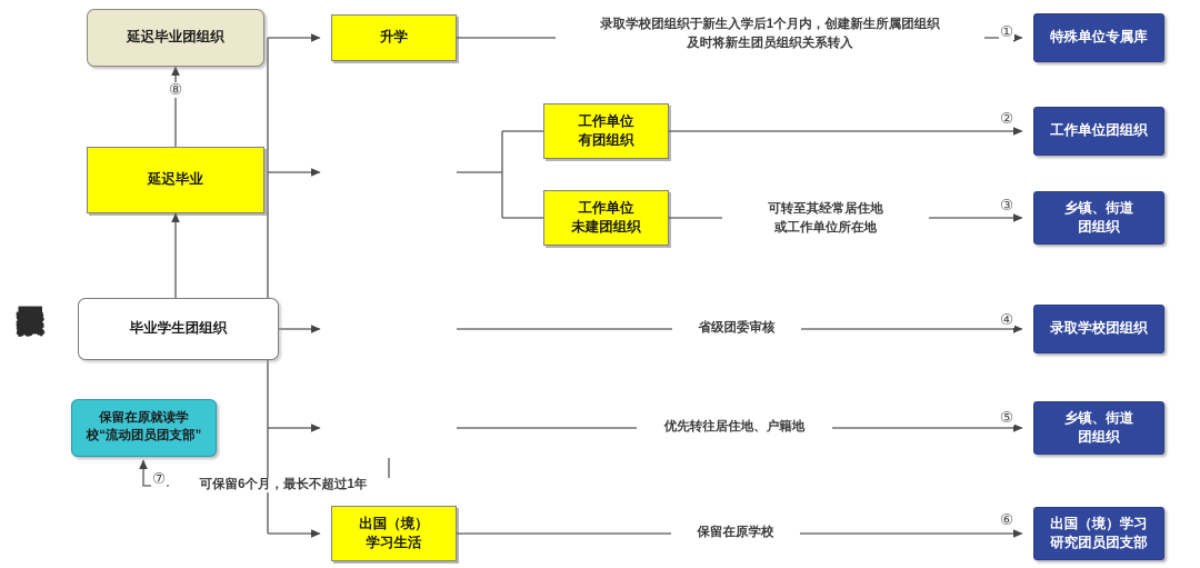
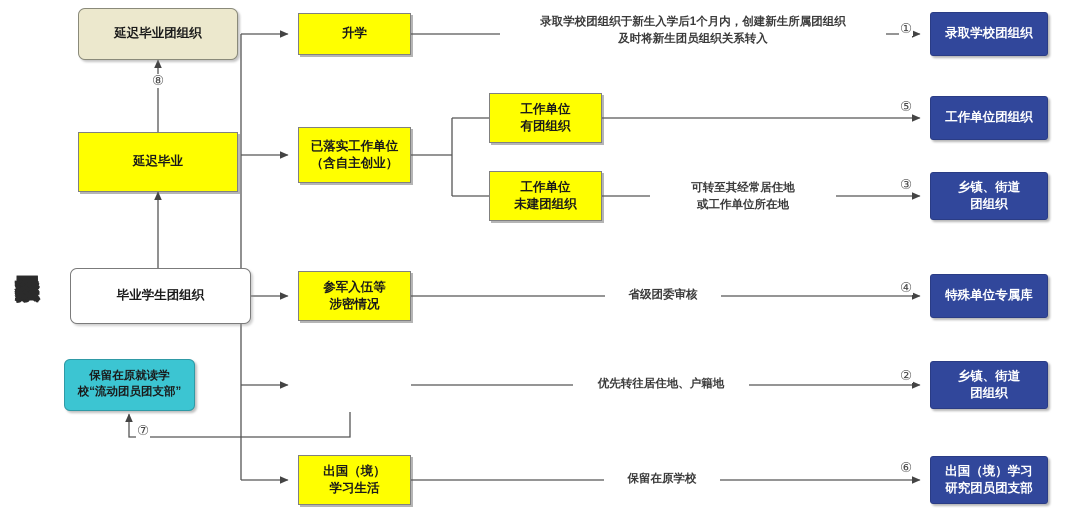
  延迟毕业团组织
  延迟毕业
  毕业学生团组织
  保留在原就读学
  校“流动团员团支部”
  升学
+ 已落实工作单位
+ （含自主创业）
  工作单位
  有团组织
  工作单位
  未建团组织
+ 参军入伍等
+ 涉密情况
  出国（境）
  学习生活
- 特殊单位专属库
+ 录取学校团组织
  工作单位团组织
  乡镇、街道
  团组织
- 录取学校团组织
+ 特殊单位专属库
  乡镇、街道
  团组织
  出国（境）学习
  研究团员团支部
  录取学校团组织于新生入学后1个月内，创建新生所属团组织
  及时将新生团员组织关系转入
  可转至其经常居住地
  或工作单位所在地
  省级团委审核
  优先转往居住地、户籍地
  保留在原学校
- 可保留6个月，最长不超过1年
  ①
- ②
+ ⑤
  ③
  ④
- ⑤
+ ②
  ⑥
  ⑦
  ⑧
